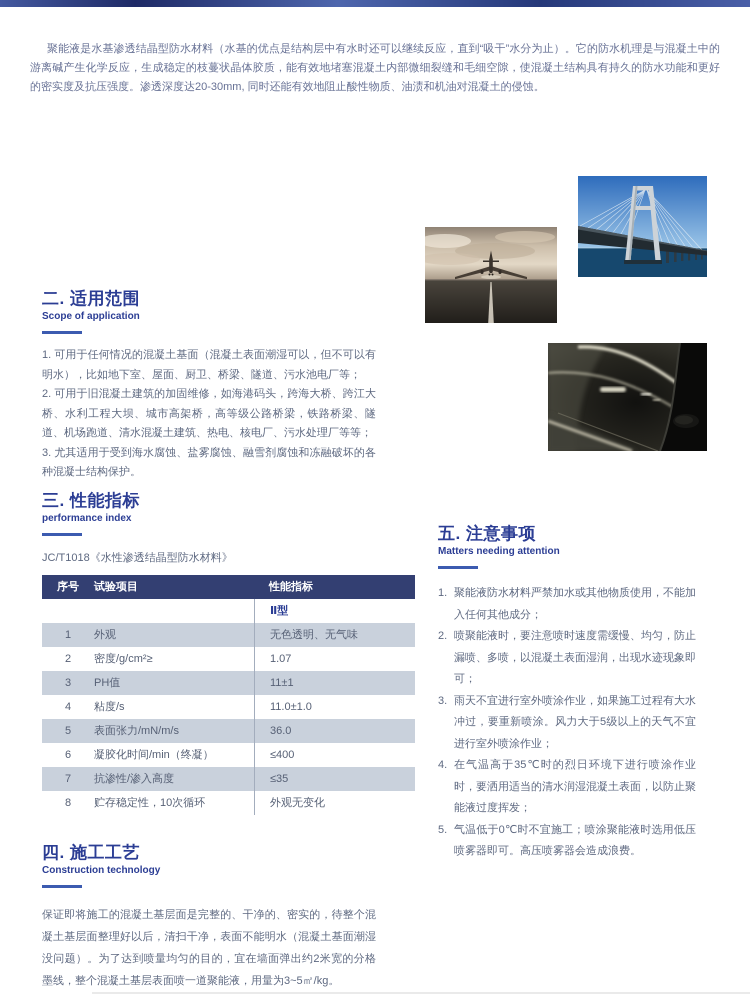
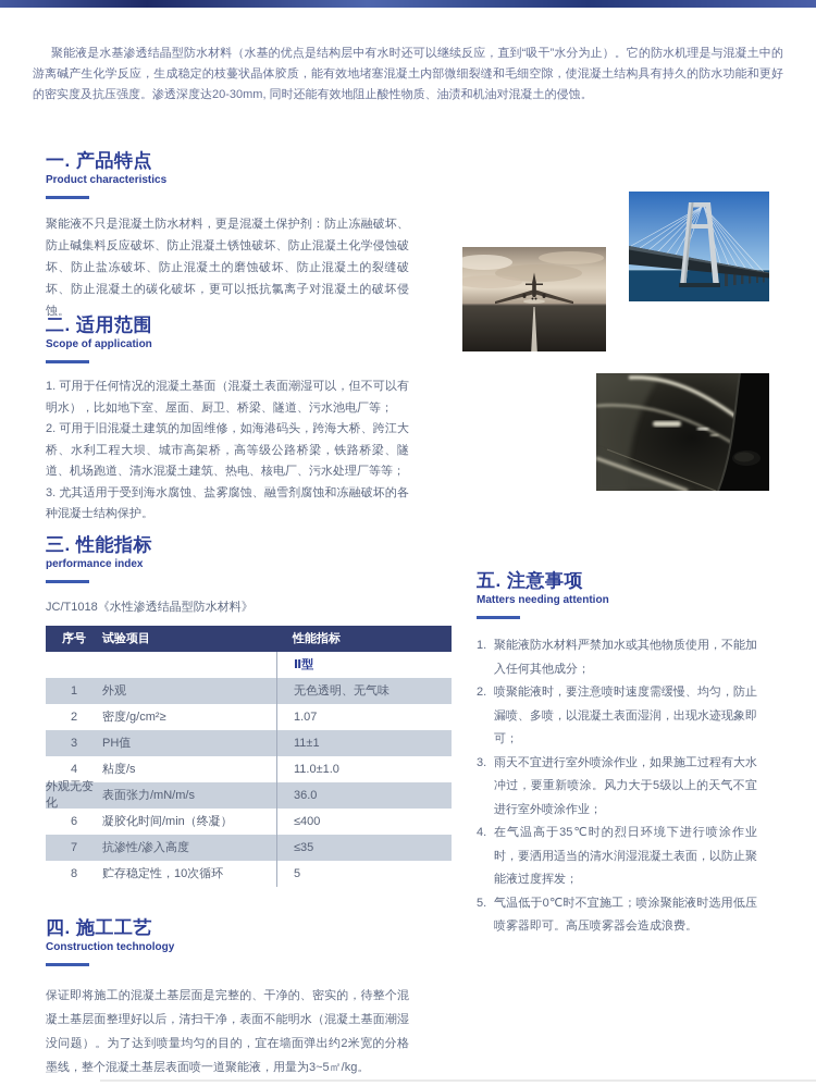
  聚能液是水基渗透结晶型防水材料（水基的优点是结构层中有水时还可以继续反应，直到“吸干”水分为止）。它的防水机理是与混凝土中的游离碱产生化学反应，生成稳定的枝蔓状晶体胶质，能有效地堵塞混凝土内部微细裂缝和毛细空隙，使混凝土结构具有持久的防水功能和更好的密实度及抗压强度。渗透深度达20-30mm, 同时还能有效地阻止酸性物质、油渍和机油对混凝土的侵蚀。
+ 一. 产品特点
+ Product characteristics
+ 聚能液不只是混凝土防水材料，更是混凝土保护剂：防止冻融破坏、防止碱集料反应破坏、防止混凝土锈蚀破坏、防止混凝土化学侵蚀破坏、防止盐冻破坏、防止混凝土的磨蚀破坏、防止混凝土的裂缝破坏、防止混凝土的碳化破坏，更可以抵抗氯离子对混凝土的破坏侵蚀。
  二. 适用范围
  Scope of application
  1. 可用于任何情况的混凝土基面（混凝土表面潮湿可以，但不可以有明水），比如地下室、屋面、厨卫、桥梁、隧道、污水池电厂等；
  2. 可用于旧混凝土建筑的加固维修，如海港码头，跨海大桥、跨江大桥、水利工程大坝、城市高架桥，高等级公路桥梁，铁路桥梁、隧道、机场跑道、清水混凝土建筑、热电、核电厂、污水处理厂等等；
  3. 尤其适用于受到海水腐蚀、盐雾腐蚀、融雪剂腐蚀和冻融破坏的各种混凝士结构保护。
  三. 性能指标
  performance index
  JC/T1018《水性渗透结晶型防水材料》
  序号
  试验项目
  性能指标
  Ⅱ型
  1
  外观
  无色透明、无气味
  2
  密度/g/cm²≥
  1.07
  3
  PH值
  11±1
  4
  粘度/s
  11.0±1.0
- 5
+ 外观无变化
  表面张力/mN/m/s
  36.0
  6
  凝胶化时间/min（终凝）
  ≤400
  7
  抗渗性/渗入高度
  ≤35
  8
  贮存稳定性，10次循环
- 外观无变化
+ 5
  四. 施工工艺
  Construction technology
  保证即将施工的混凝土基层面是完整的、干净的、密实的，待整个混凝土基层面整理好以后，清扫干净，表面不能明水（混凝土基面潮湿没问题）。为了达到喷量均匀的目的，宜在墙面弹出约2米宽的分格墨线，整个混凝土基层表面喷一道聚能液，用量为3~5㎡/kg。
  五. 注意事项
  Matters needing attention
  1.
  聚能液防水材料严禁加水或其他物质使用，不能加入任何其他成分；
  2.
  喷聚能液时，要注意喷时速度需缓慢、均匀，防止漏喷、多喷，以混凝土表面湿润，出现水迹现象即可；
  3.
  雨天不宜进行室外喷涂作业，如果施工过程有大水冲过，要重新喷涂。风力大于5级以上的天气不宜进行室外喷涂作业；
  4.
  在气温高于35℃时的烈日环境下进行喷涂作业时，要洒用适当的清水润湿混凝土表面，以防止聚能液过度挥发；
  5.
  气温低于0℃时不宜施工；喷涂聚能液时选用低压喷雾器即可。高压喷雾器会造成浪费。
